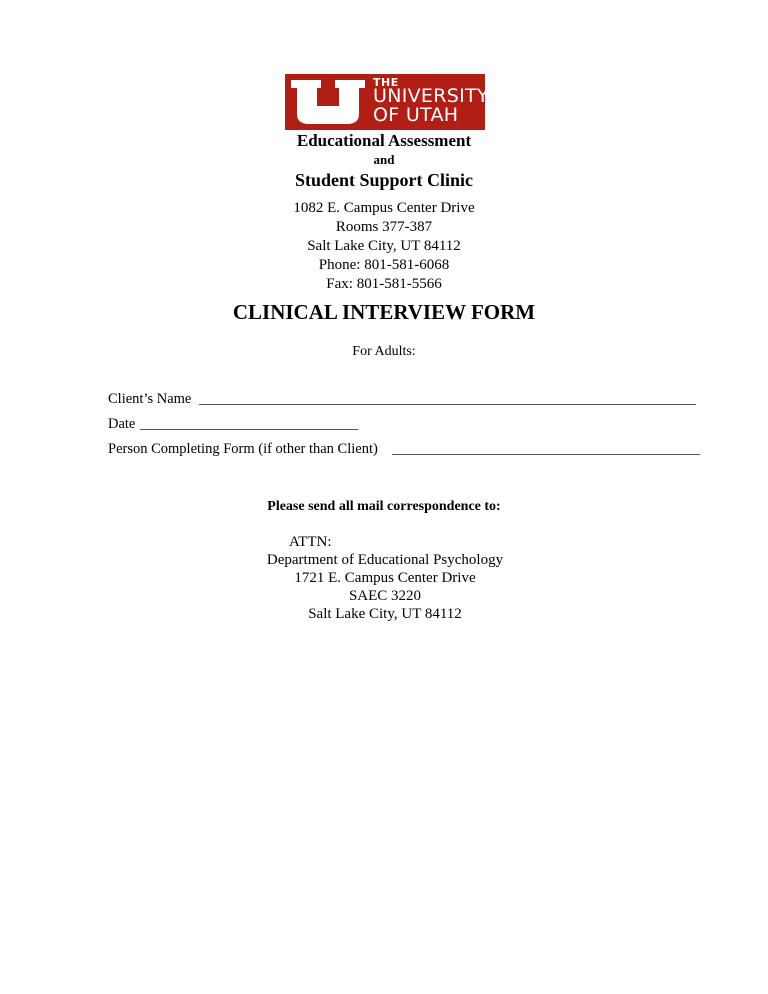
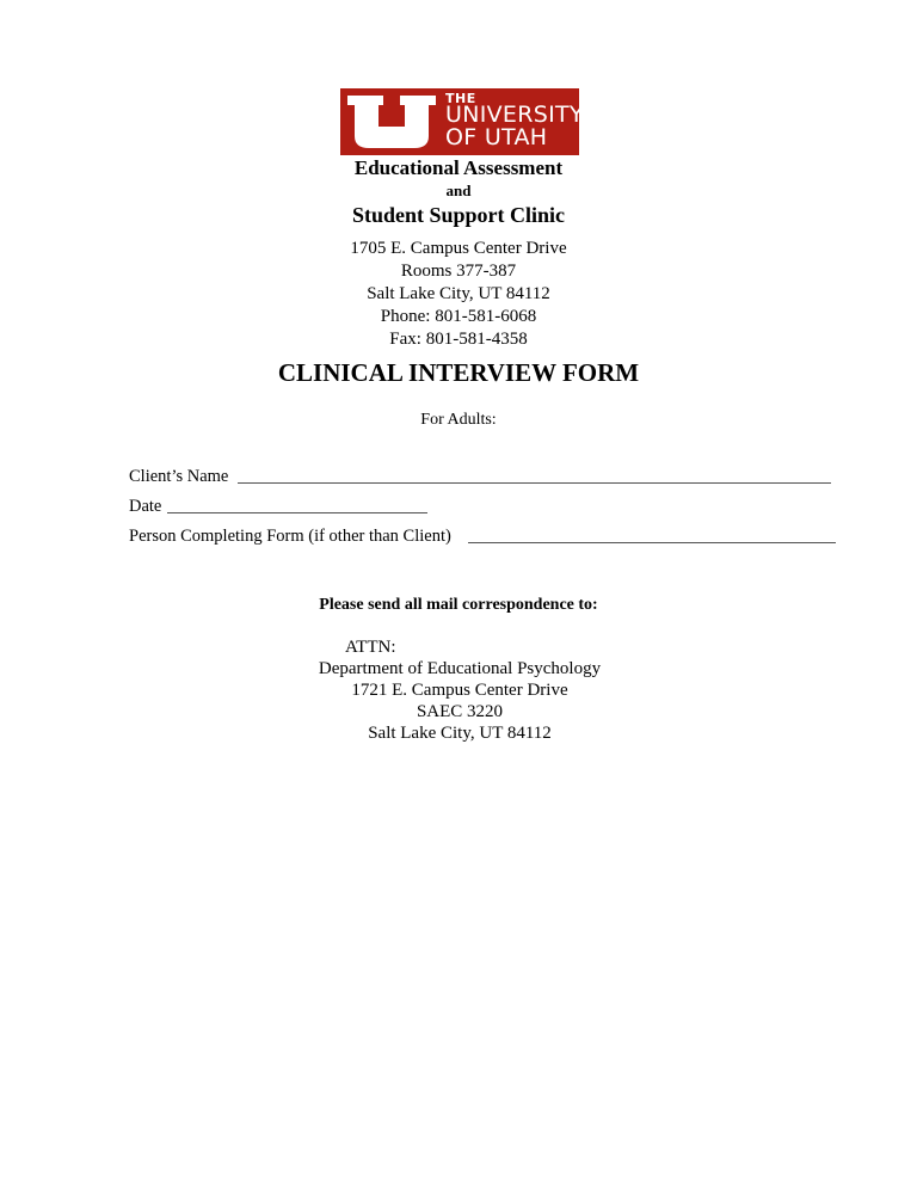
  THE
  UNIVERSITY
  OF UTAH
  Educational Assessment
  and
  Student Support Clinic
- 1082 E. Campus Center Drive
+ 1705 E. Campus Center Drive
  Rooms 377-387
  Salt Lake City, UT 84112
  Phone: 801-581-6068
- Fax: 801-581-5566
+ Fax: 801-581-4358
  CLINICAL INTERVIEW FORM
  For Adults:
  Client’s Name
  Date
  Person Completing Form (if other than Client)
  Please send all mail correspondence to:
  ATTN:
  Department of Educational Psychology
  1721 E. Campus Center Drive
  SAEC 3220
  Salt Lake City, UT 84112
